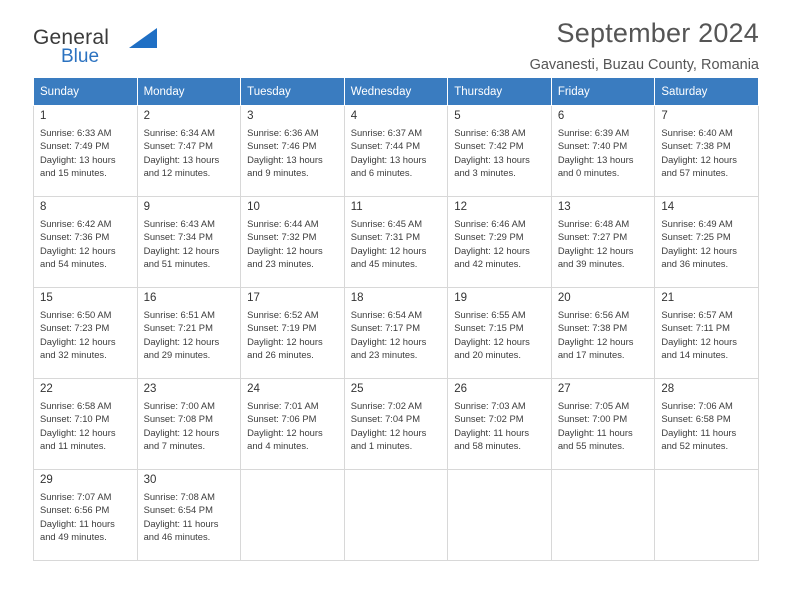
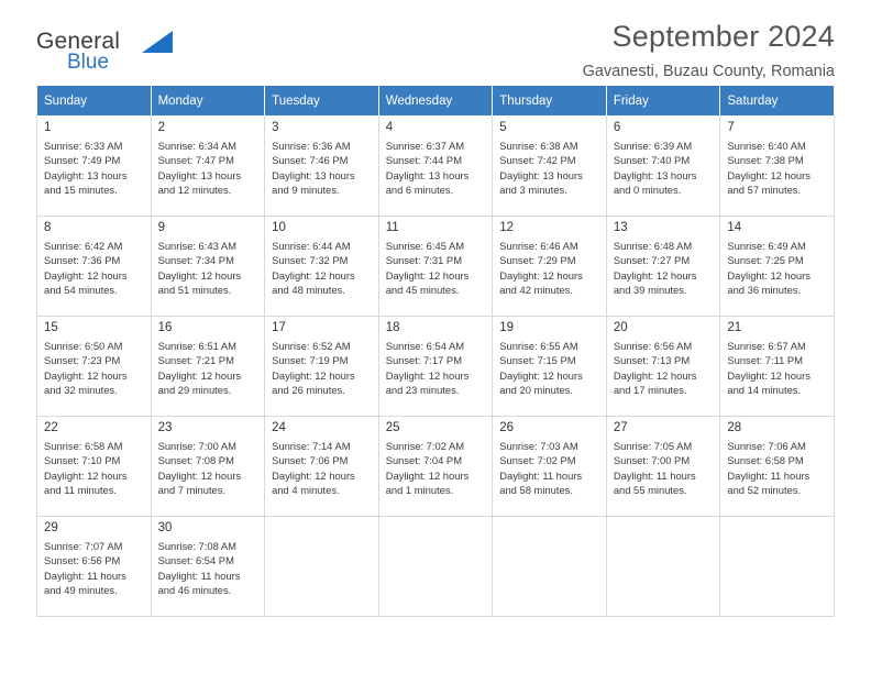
  General
  Blue
  September 2024
  Gavanesti, Buzau County, Romania
  Sunday	Monday	Tuesday	Wednesday	Thursday	Friday	Saturday
  1Sunrise: 6:33 AMSunset: 7:49 PMDaylight: 13 hoursand 15 minutes.	2Sunrise: 6:34 AMSunset: 7:47 PMDaylight: 13 hoursand 12 minutes.	3Sunrise: 6:36 AMSunset: 7:46 PMDaylight: 13 hoursand 9 minutes.	4Sunrise: 6:37 AMSunset: 7:44 PMDaylight: 13 hoursand 6 minutes.	5Sunrise: 6:38 AMSunset: 7:42 PMDaylight: 13 hoursand 3 minutes.	6Sunrise: 6:39 AMSunset: 7:40 PMDaylight: 13 hoursand 0 minutes.	7Sunrise: 6:40 AMSunset: 7:38 PMDaylight: 12 hoursand 57 minutes.
- 8Sunrise: 6:42 AMSunset: 7:36 PMDaylight: 12 hoursand 54 minutes.	9Sunrise: 6:43 AMSunset: 7:34 PMDaylight: 12 hoursand 51 minutes.	10Sunrise: 6:44 AMSunset: 7:32 PMDaylight: 12 hoursand 23 minutes.	11Sunrise: 6:45 AMSunset: 7:31 PMDaylight: 12 hoursand 45 minutes.	12Sunrise: 6:46 AMSunset: 7:29 PMDaylight: 12 hoursand 42 minutes.	13Sunrise: 6:48 AMSunset: 7:27 PMDaylight: 12 hoursand 39 minutes.	14Sunrise: 6:49 AMSunset: 7:25 PMDaylight: 12 hoursand 36 minutes.
+ 8Sunrise: 6:42 AMSunset: 7:36 PMDaylight: 12 hoursand 54 minutes.	9Sunrise: 6:43 AMSunset: 7:34 PMDaylight: 12 hoursand 51 minutes.	10Sunrise: 6:44 AMSunset: 7:32 PMDaylight: 12 hoursand 48 minutes.	11Sunrise: 6:45 AMSunset: 7:31 PMDaylight: 12 hoursand 45 minutes.	12Sunrise: 6:46 AMSunset: 7:29 PMDaylight: 12 hoursand 42 minutes.	13Sunrise: 6:48 AMSunset: 7:27 PMDaylight: 12 hoursand 39 minutes.	14Sunrise: 6:49 AMSunset: 7:25 PMDaylight: 12 hoursand 36 minutes.
- 15Sunrise: 6:50 AMSunset: 7:23 PMDaylight: 12 hoursand 32 minutes.	16Sunrise: 6:51 AMSunset: 7:21 PMDaylight: 12 hoursand 29 minutes.	17Sunrise: 6:52 AMSunset: 7:19 PMDaylight: 12 hoursand 26 minutes.	18Sunrise: 6:54 AMSunset: 7:17 PMDaylight: 12 hoursand 23 minutes.	19Sunrise: 6:55 AMSunset: 7:15 PMDaylight: 12 hoursand 20 minutes.	20Sunrise: 6:56 AMSunset: 7:38 PMDaylight: 12 hoursand 17 minutes.	21Sunrise: 6:57 AMSunset: 7:11 PMDaylight: 12 hoursand 14 minutes.
+ 15Sunrise: 6:50 AMSunset: 7:23 PMDaylight: 12 hoursand 32 minutes.	16Sunrise: 6:51 AMSunset: 7:21 PMDaylight: 12 hoursand 29 minutes.	17Sunrise: 6:52 AMSunset: 7:19 PMDaylight: 12 hoursand 26 minutes.	18Sunrise: 6:54 AMSunset: 7:17 PMDaylight: 12 hoursand 23 minutes.	19Sunrise: 6:55 AMSunset: 7:15 PMDaylight: 12 hoursand 20 minutes.	20Sunrise: 6:56 AMSunset: 7:13 PMDaylight: 12 hoursand 17 minutes.	21Sunrise: 6:57 AMSunset: 7:11 PMDaylight: 12 hoursand 14 minutes.
- 22Sunrise: 6:58 AMSunset: 7:10 PMDaylight: 12 hoursand 11 minutes.	23Sunrise: 7:00 AMSunset: 7:08 PMDaylight: 12 hoursand 7 minutes.	24Sunrise: 7:01 AMSunset: 7:06 PMDaylight: 12 hoursand 4 minutes.	25Sunrise: 7:02 AMSunset: 7:04 PMDaylight: 12 hoursand 1 minutes.	26Sunrise: 7:03 AMSunset: 7:02 PMDaylight: 11 hoursand 58 minutes.	27Sunrise: 7:05 AMSunset: 7:00 PMDaylight: 11 hoursand 55 minutes.	28Sunrise: 7:06 AMSunset: 6:58 PMDaylight: 11 hoursand 52 minutes.
+ 22Sunrise: 6:58 AMSunset: 7:10 PMDaylight: 12 hoursand 11 minutes.	23Sunrise: 7:00 AMSunset: 7:08 PMDaylight: 12 hoursand 7 minutes.	24Sunrise: 7:14 AMSunset: 7:06 PMDaylight: 12 hoursand 4 minutes.	25Sunrise: 7:02 AMSunset: 7:04 PMDaylight: 12 hoursand 1 minutes.	26Sunrise: 7:03 AMSunset: 7:02 PMDaylight: 11 hoursand 58 minutes.	27Sunrise: 7:05 AMSunset: 7:00 PMDaylight: 11 hoursand 55 minutes.	28Sunrise: 7:06 AMSunset: 6:58 PMDaylight: 11 hoursand 52 minutes.
  29Sunrise: 7:07 AMSunset: 6:56 PMDaylight: 11 hoursand 49 minutes.	30Sunrise: 7:08 AMSunset: 6:54 PMDaylight: 11 hoursand 46 minutes.
